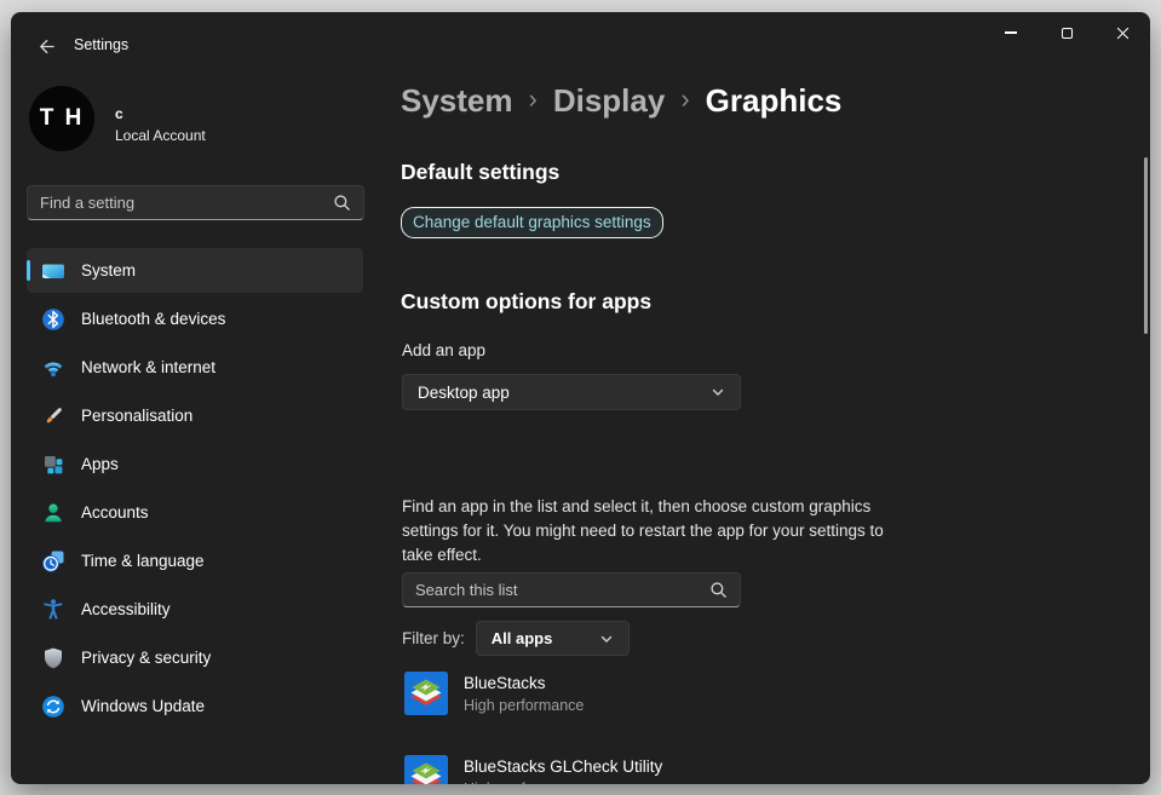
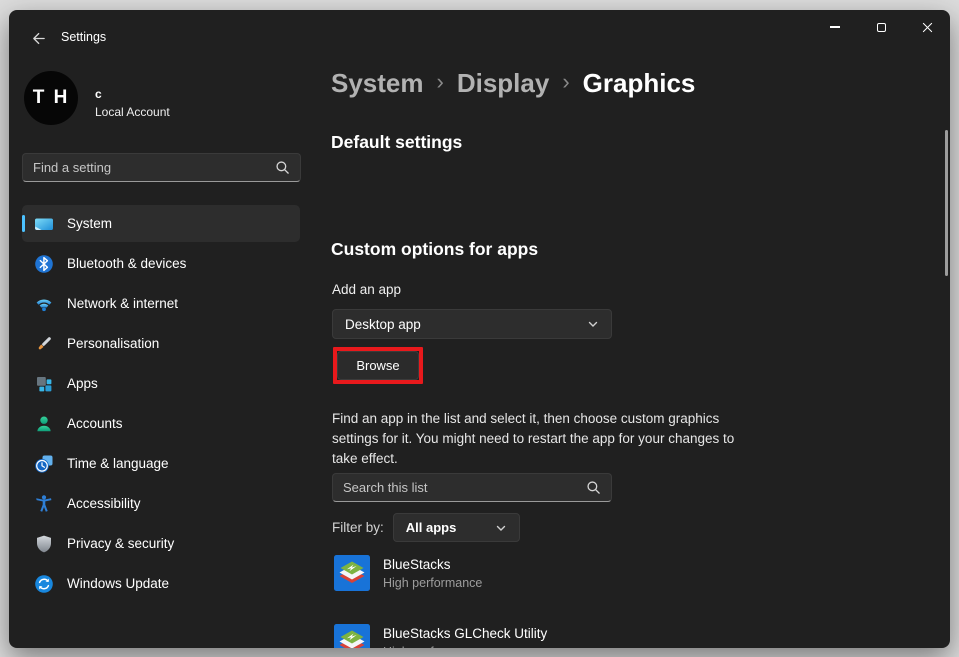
  Settings
  T H
  c
  Local Account
  Find a setting
  System
  Bluetooth & devices
  Network & internet
  Personalisation
  Apps
  Accounts
  Time & language
  Accessibility
  Privacy & security
  Windows Update
  System
  ›
  Display
  ›
  Graphics
  Default settings
- Change default graphics settings
  Custom options for apps
  Add an app
  Desktop app
+ Browse
  Find an app in the list and select it, then choose custom graphics
- settings for it. You might need to restart the app for your settings to
+ settings for it. You might need to restart the app for your changes to
  take effect.
  Search this list
  Filter by:
  All apps
  BlueStacks
  High performance
  BlueStacks GLCheck Utility
